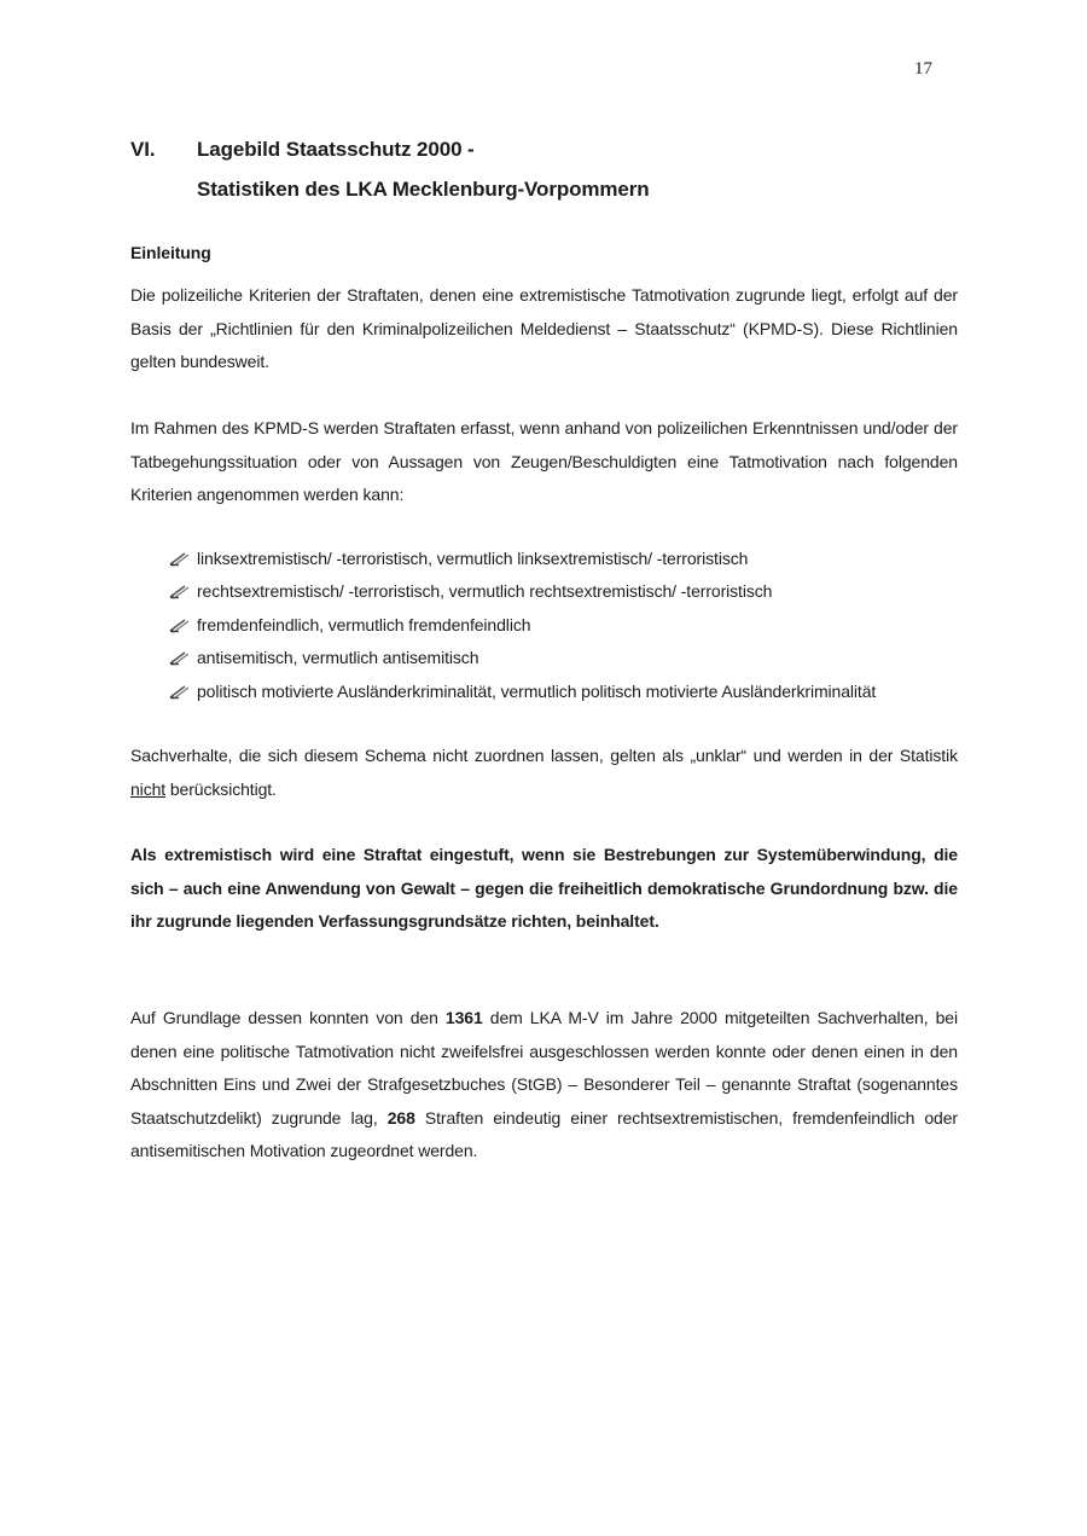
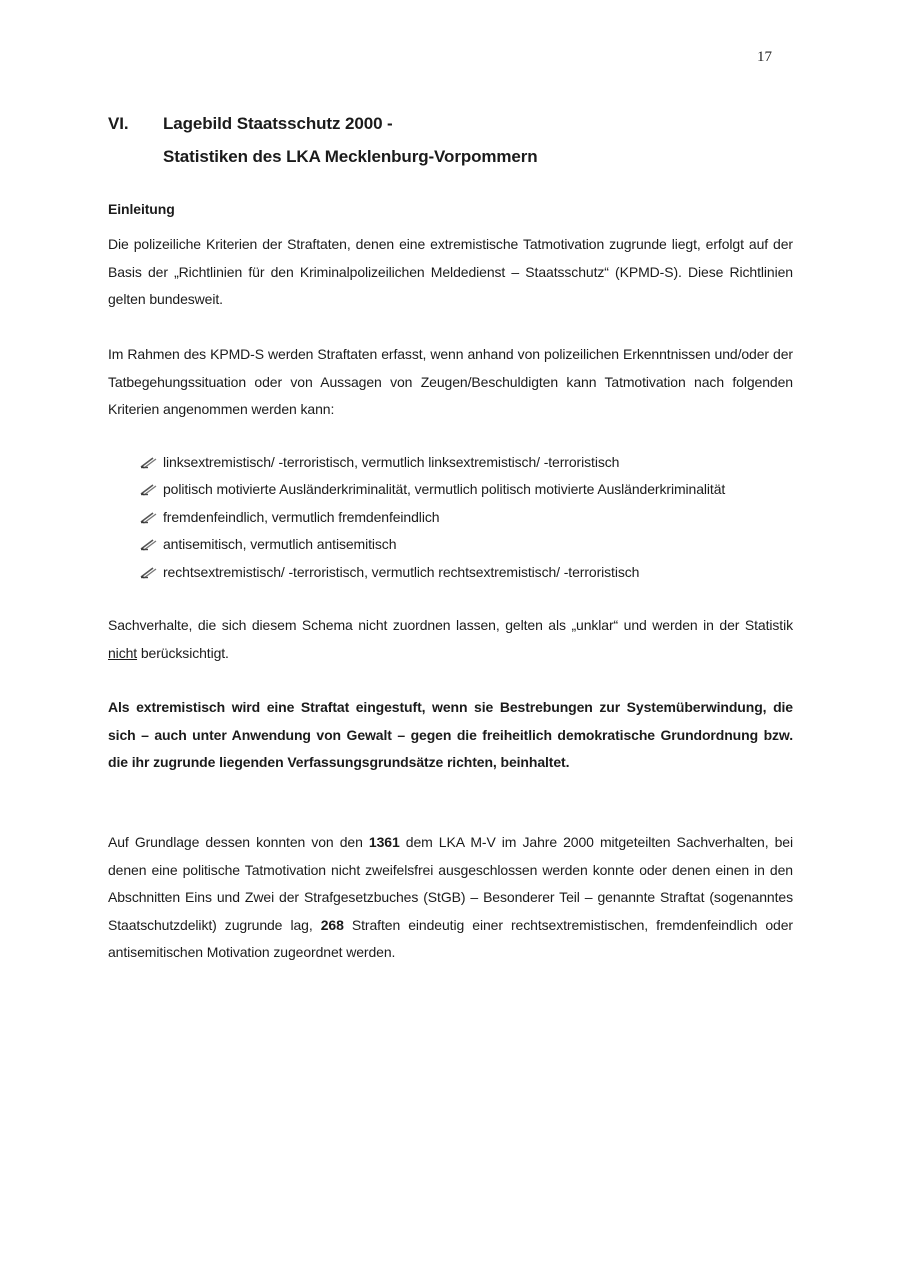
  17
  VI.
  Lagebild Staatsschutz 2000 -
  Statistiken des LKA Mecklenburg-Vorpommern
  Einleitung
  Die polizeiliche Kriterien der Straftaten, denen eine extremistische Tatmotivation zugrunde liegt, erfolgt auf der Basis der „Richtlinien für den Kriminalpolizeilichen Meldedienst – Staatsschutz“ (KPMD-S). Diese Richtlinien gelten bundesweit.
- Im Rahmen des KPMD-S werden Straftaten erfasst, wenn anhand von polizeilichen Erkenntnissen und/oder der Tatbegehungssituation oder von Aussagen von Zeugen/Beschuldigten eine Tatmotivation nach folgenden Kriterien angenommen werden kann:
+ Im Rahmen des KPMD-S werden Straftaten erfasst, wenn anhand von polizeilichen Erkenntnissen und/oder der Tatbegehungssituation oder von Aussagen von Zeugen/Beschuldigten kann Tatmotivation nach folgenden Kriterien angenommen werden kann:
  linksextremistisch/ -terroristisch, vermutlich linksextremistisch/ -terroristisch
- rechtsextremistisch/ -terroristisch, vermutlich rechtsextremistisch/ -terroristisch
+ politisch motivierte Ausländerkriminalität, vermutlich politisch motivierte Ausländerkriminalität
  fremdenfeindlich, vermutlich fremdenfeindlich
  antisemitisch, vermutlich antisemitisch
- politisch motivierte Ausländerkriminalität, vermutlich politisch motivierte Ausländerkriminalität
+ rechtsextremistisch/ -terroristisch, vermutlich rechtsextremistisch/ -terroristisch
  Sachverhalte, die sich diesem Schema nicht zuordnen lassen, gelten als „unklar“ und werden in der Statistik nicht berücksichtigt.
- Als extremistisch wird eine Straftat eingestuft, wenn sie Bestrebungen zur Systemüberwindung, die sich – auch eine Anwendung von Gewalt – gegen die freiheitlich demokratische Grundordnung bzw. die ihr zugrunde liegenden Verfassungsgrundsätze richten, beinhaltet.
+ Als extremistisch wird eine Straftat eingestuft, wenn sie Bestrebungen zur Systemüberwindung, die sich – auch unter Anwendung von Gewalt – gegen die freiheitlich demokratische Grundordnung bzw. die ihr zugrunde liegenden Verfassungsgrundsätze richten, beinhaltet.
  Auf Grundlage dessen konnten von den 1361 dem LKA M-V im Jahre 2000 mitgeteilten Sachverhalten, bei denen eine politische Tatmotivation nicht zweifelsfrei ausgeschlossen werden konnte oder denen einen in den Abschnitten Eins und Zwei der Strafgesetzbuches (StGB) – Besonderer Teil – genannte Straftat (sogenanntes Staatschutzdelikt) zugrunde lag, 268 Straften eindeutig einer rechtsextremistischen, fremdenfeindlich oder antisemitischen Motivation zugeordnet werden.
